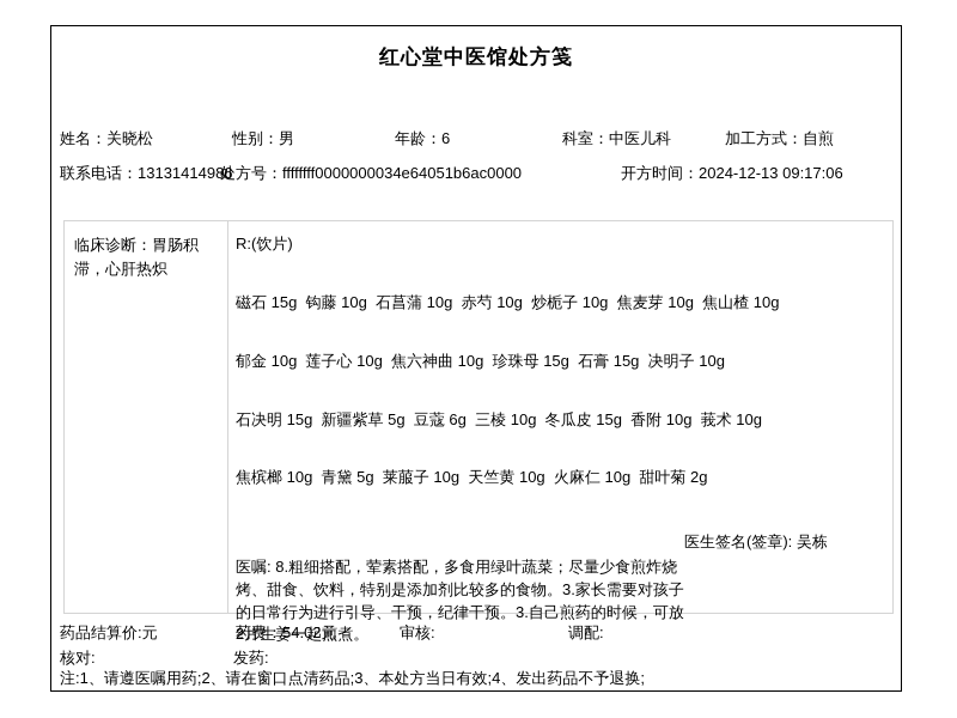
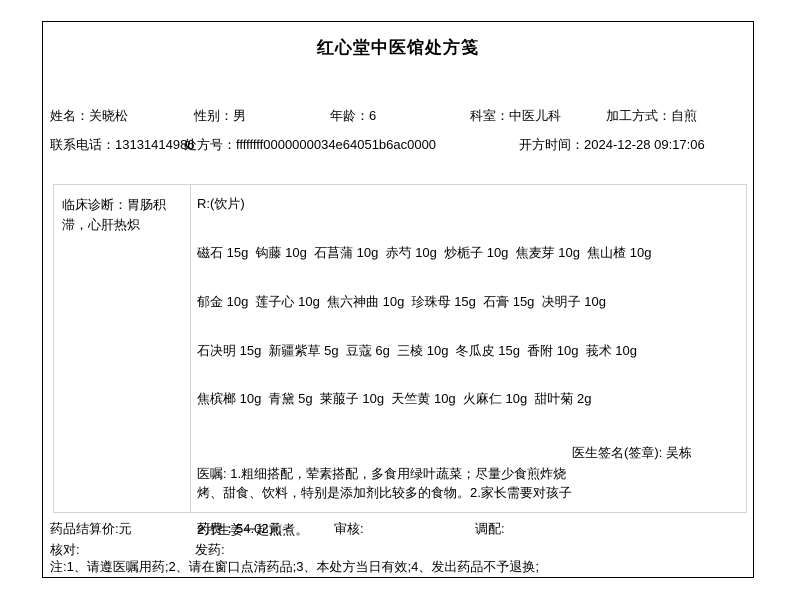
  红心堂中医馆处方笺
  姓名：关晓松
  性别：男
  年龄：6
  科室：中医儿科
  加工方式：自煎
  联系电话：13131414986
  处方号：ffffffff0000000034e64051b6ac0000
- 开方时间：2024-12-13 09:17:06
+ 开方时间：2024-12-28 09:17:06
  临床诊断：胃肠积滞，心肝热炽
  R:(饮片)
  磁石 15g 钩藤 10g 石菖蒲 10g 赤芍 10g 炒栀子 10g 焦麦芽 10g 焦山楂 10g
  郁金 10g 莲子心 10g 焦六神曲 10g 珍珠母 15g 石膏 15g 决明子 10g
  石决明 15g 新疆紫草 5g 豆蔻 6g 三棱 10g 冬瓜皮 15g 香附 10g 莪术 10g
  焦槟榔 10g 青黛 5g 莱菔子 10g 天竺黄 10g 火麻仁 10g 甜叶菊 2g
  医生签名(签章): 吴栋
- 医嘱: 8.粗细搭配，荤素搭配，多食用绿叶蔬菜；尽量少食煎炸烧
+ 医嘱: 1.粗细搭配，荤素搭配，多食用绿叶蔬菜；尽量少食煎炸烧
- 烤、甜食、饮料，特别是添加剂比较多的食物。3.家长需要对孩子
+ 烤、甜食、饮料，特别是添加剂比较多的食物。2.家长需要对孩子
- 的日常行为进行引导、干预，纪律干预。3.自己煎药的时候，可放
  2片生姜一起煎煮。
  药品结算价:元
  药费：54.02元
  审核:
  调配:
  核对:
  发药:
  注:1、请遵医嘱用药;2、请在窗口点清药品;3、本处方当日有效;4、发出药品不予退换;
